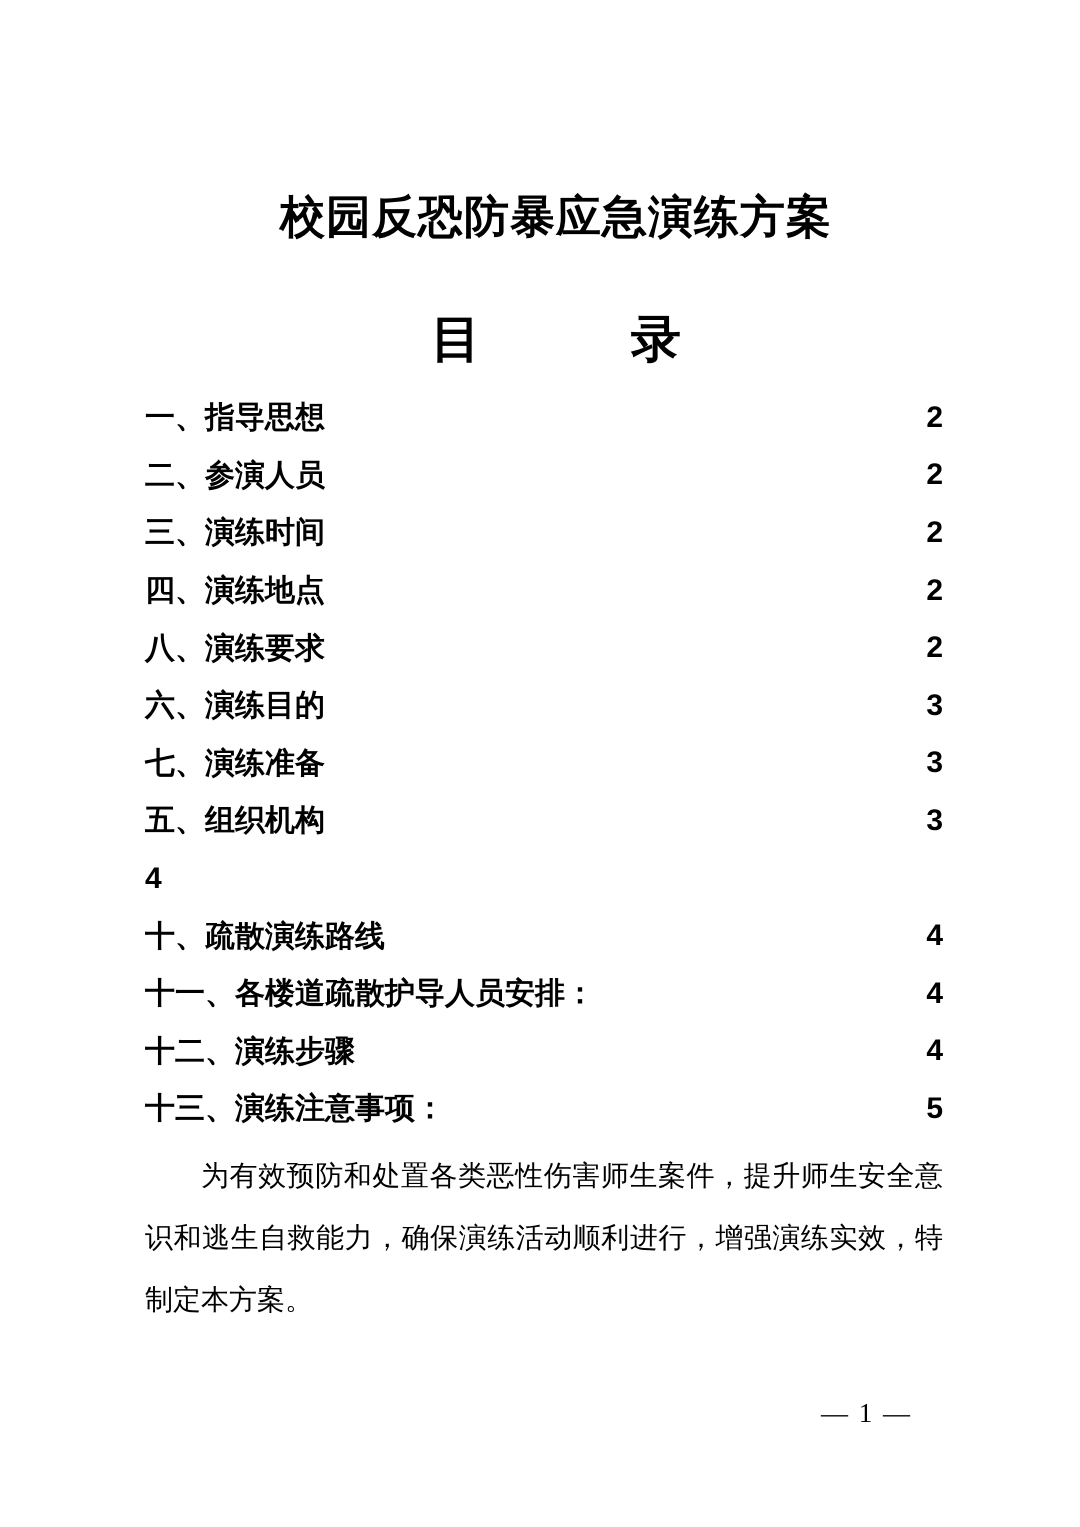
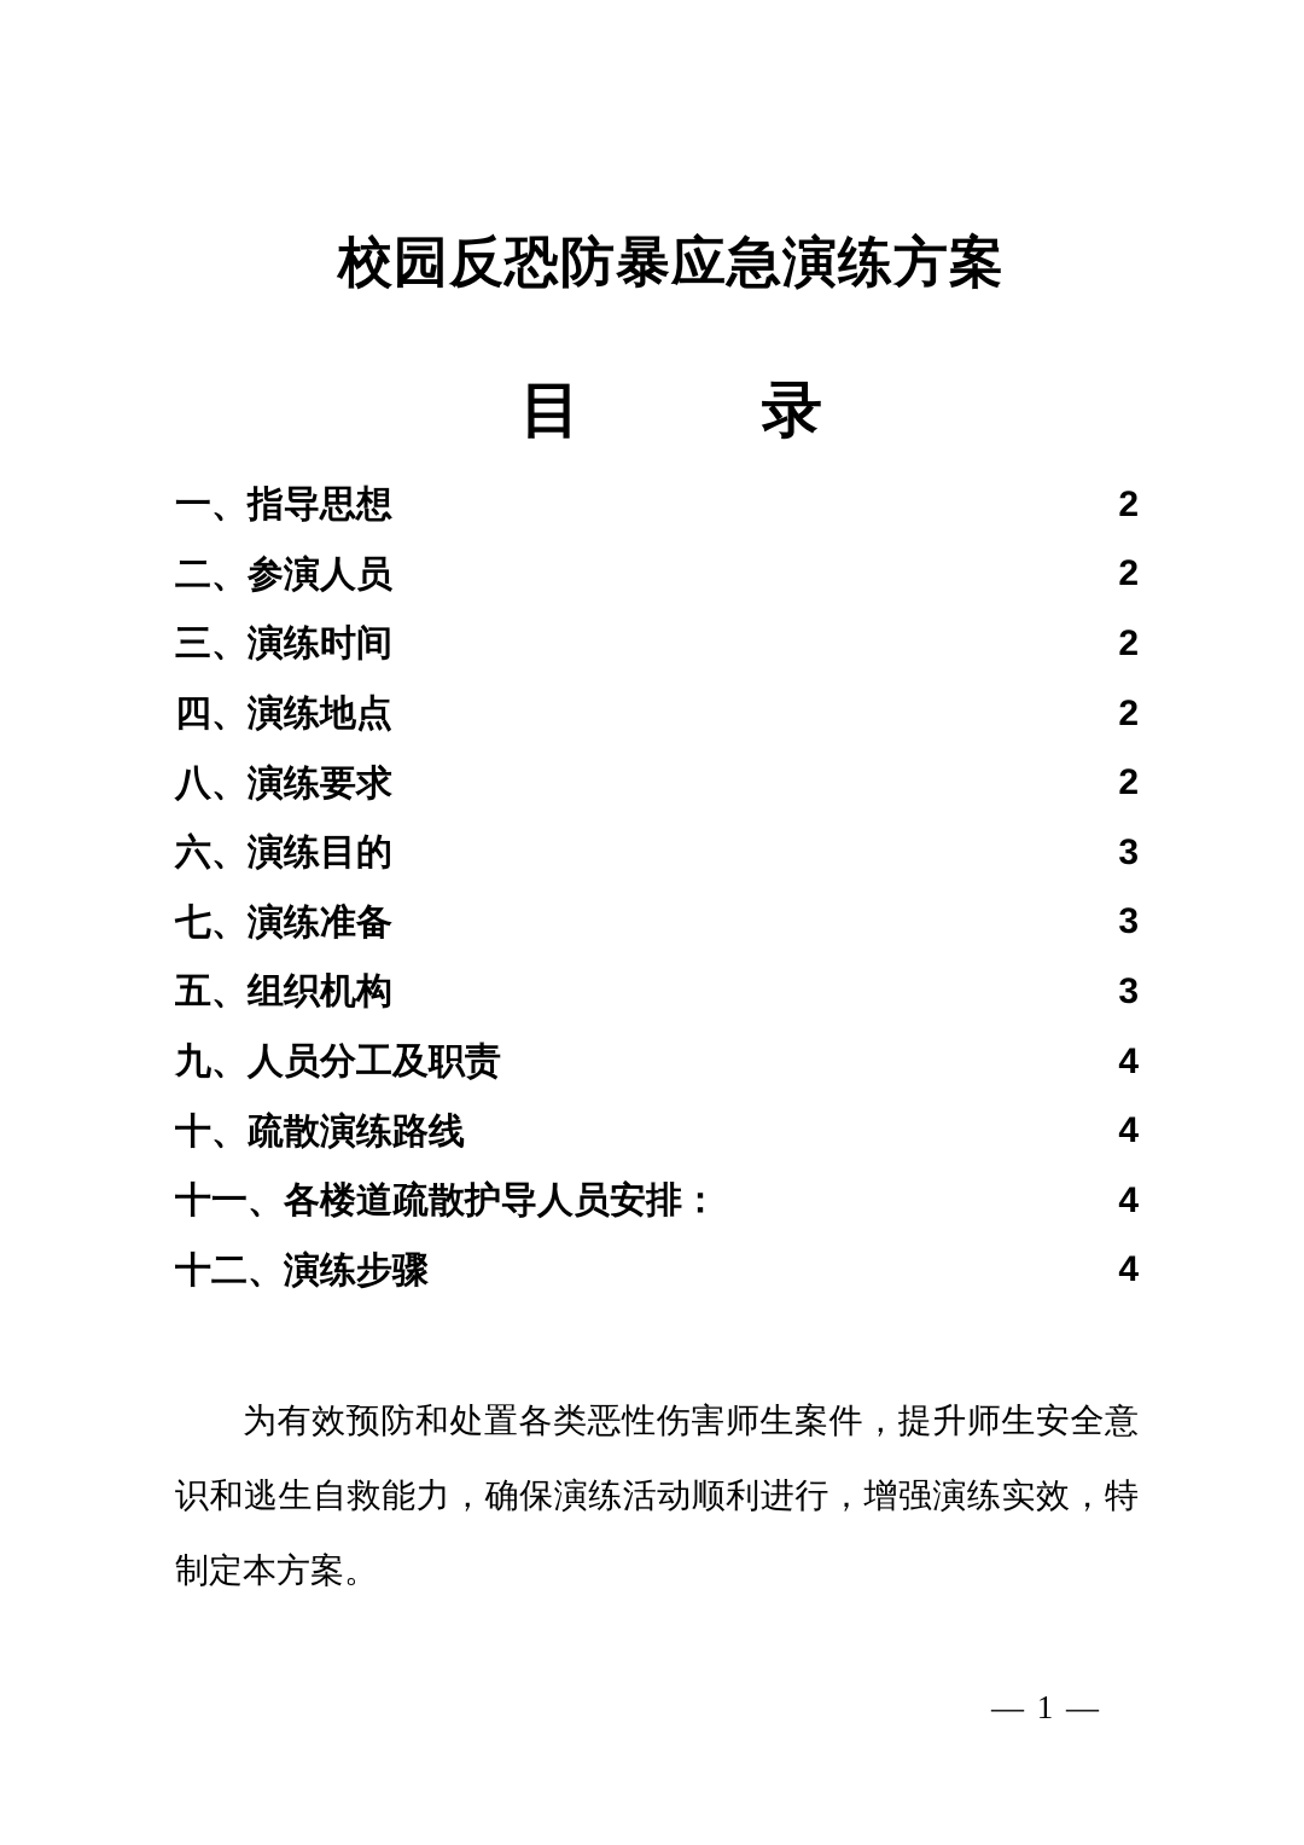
  校园反恐防暴应急演练方案
  目 录
  一、指导思想
  2
  二、参演人员
  2
  三、演练时间
  2
  四、演练地点
  2
  八、演练要求
  2
  六、演练目的
  3
  七、演练准备
  3
  五、组织机构
  3
+ 九、人员分工及职责
  4
  十、疏散演练路线
  4
  十一、各楼道疏散护导人员安排：
  4
  十二、演练步骤
  4
- 十三、演练注意事项：
- 5
  为有效预防和处置各类恶性伤害师生案件，提升师生安全意识和逃生自救能力，确保演练活动顺利进行，增强演练实效，特制定本方案。
  — 1 —
